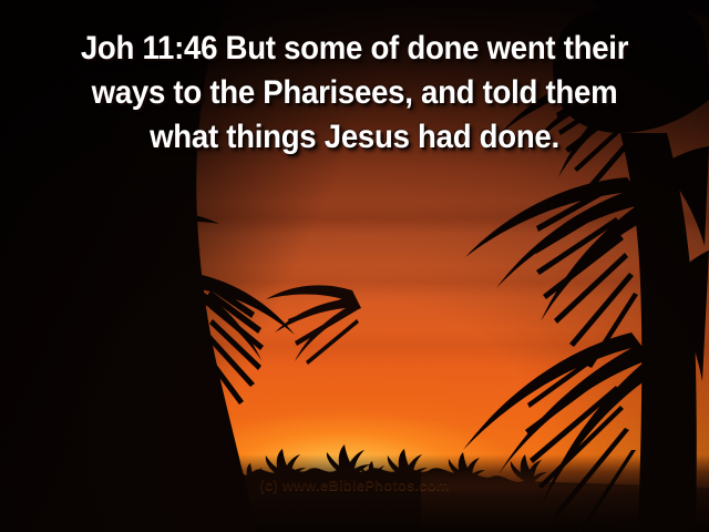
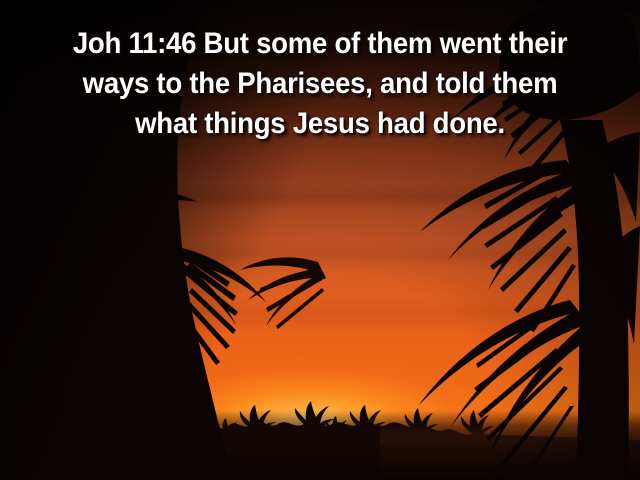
- (c) www.eBiblePhotos.com
- Joh 11:46 But some of done went their
+ Joh 11:46 But some of them went their
  ways to the Pharisees, and told them
  what things Jesus had done.
